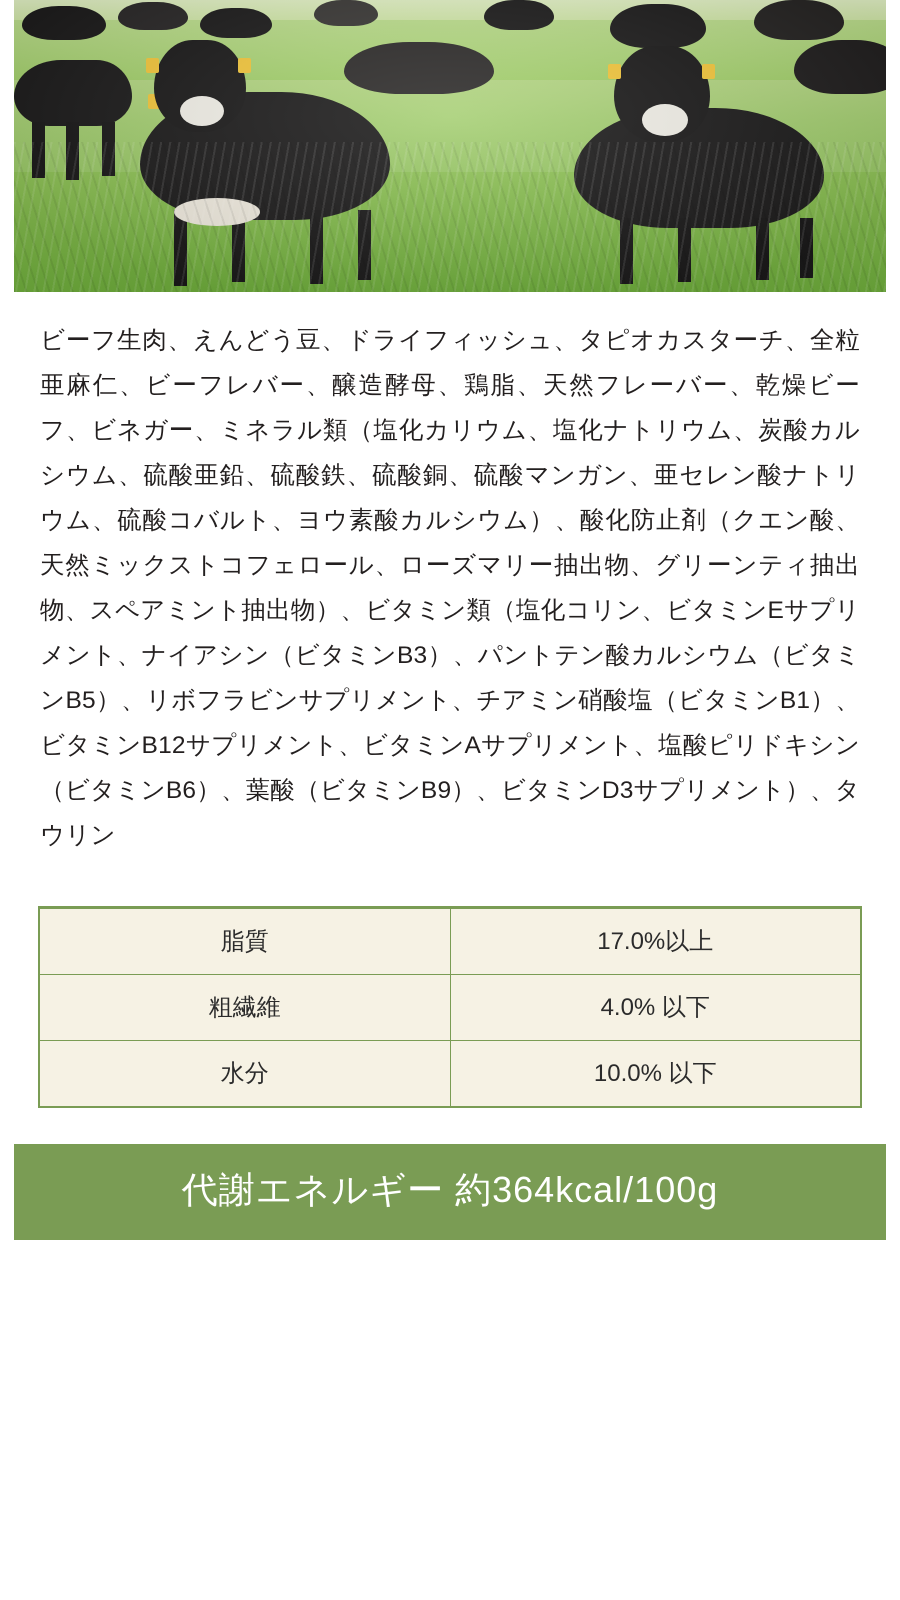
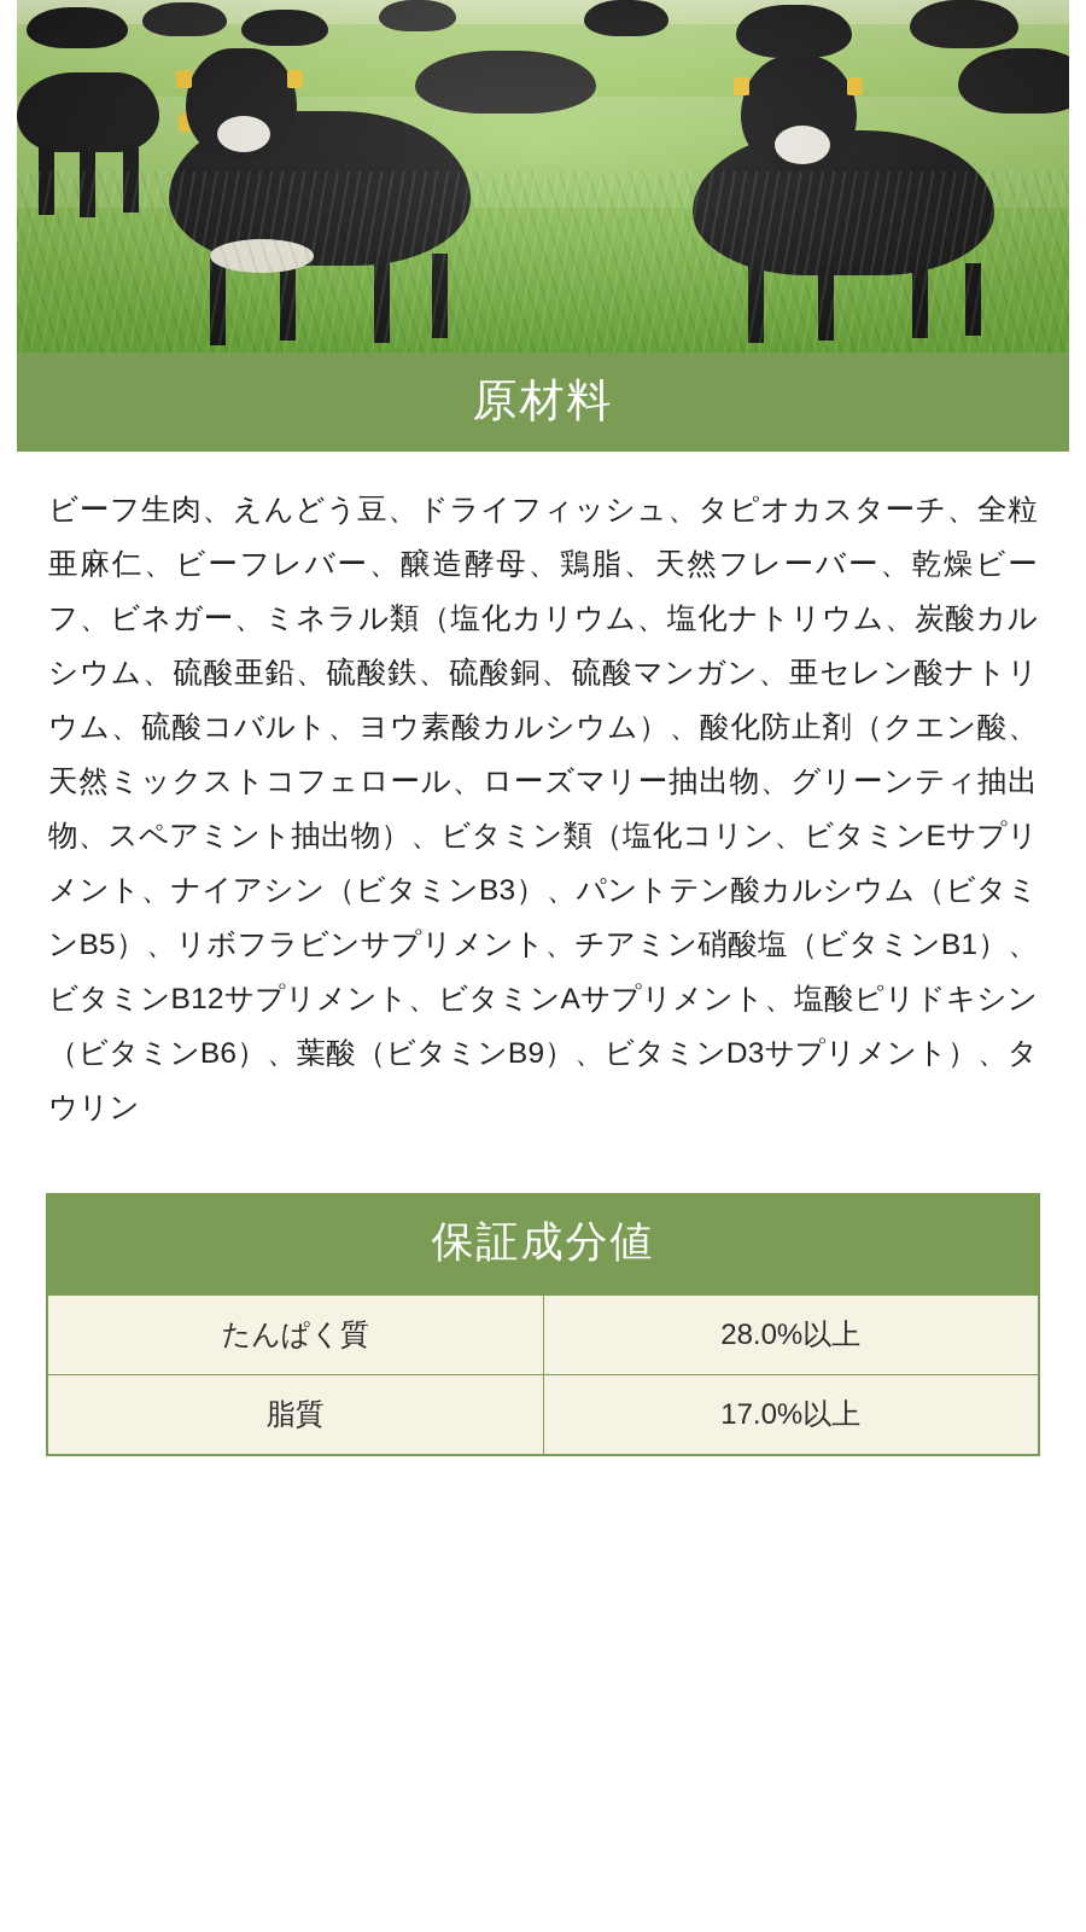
+ 原材料
  ビーフ生肉、えんどう豆、ドライフィッシュ、タピオカスターチ、全粒亜麻仁、ビーフレバー、醸造酵母、鶏脂、天然フレーバー、乾燥ビーフ、ビネガー、ミネラル類（塩化カリウム、塩化ナトリウム、炭酸カルシウム、硫酸亜鉛、硫酸鉄、硫酸銅、硫酸マンガン、亜セレン酸ナトリウム、硫酸コバルト、ヨウ素酸カルシウム）、酸化防止剤（クエン酸、天然ミックストコフェロール、ローズマリー抽出物、グリーンティ抽出物、スペアミント抽出物）、ビタミン類（塩化コリン、ビタミンEサプリメント、ナイアシン（ビタミンB3）、パントテン酸カルシウム（ビタミンB5）、リボフラビンサプリメント、チアミン硝酸塩（ビタミンB1）、ビタミンB12サプリメント、ビタミンAサプリメント、塩酸ピリドキシン（ビタミンB6）、葉酸（ビタミンB9）、ビタミンD3サプリメント）、タウリン
+ 保証成分値
+ たんぱく質	28.0%以上
  脂質	17.0%以上
- 粗繊維	4.0% 以下
- 水分	10.0% 以下
- 代謝エネルギー 約364kcal/100g
